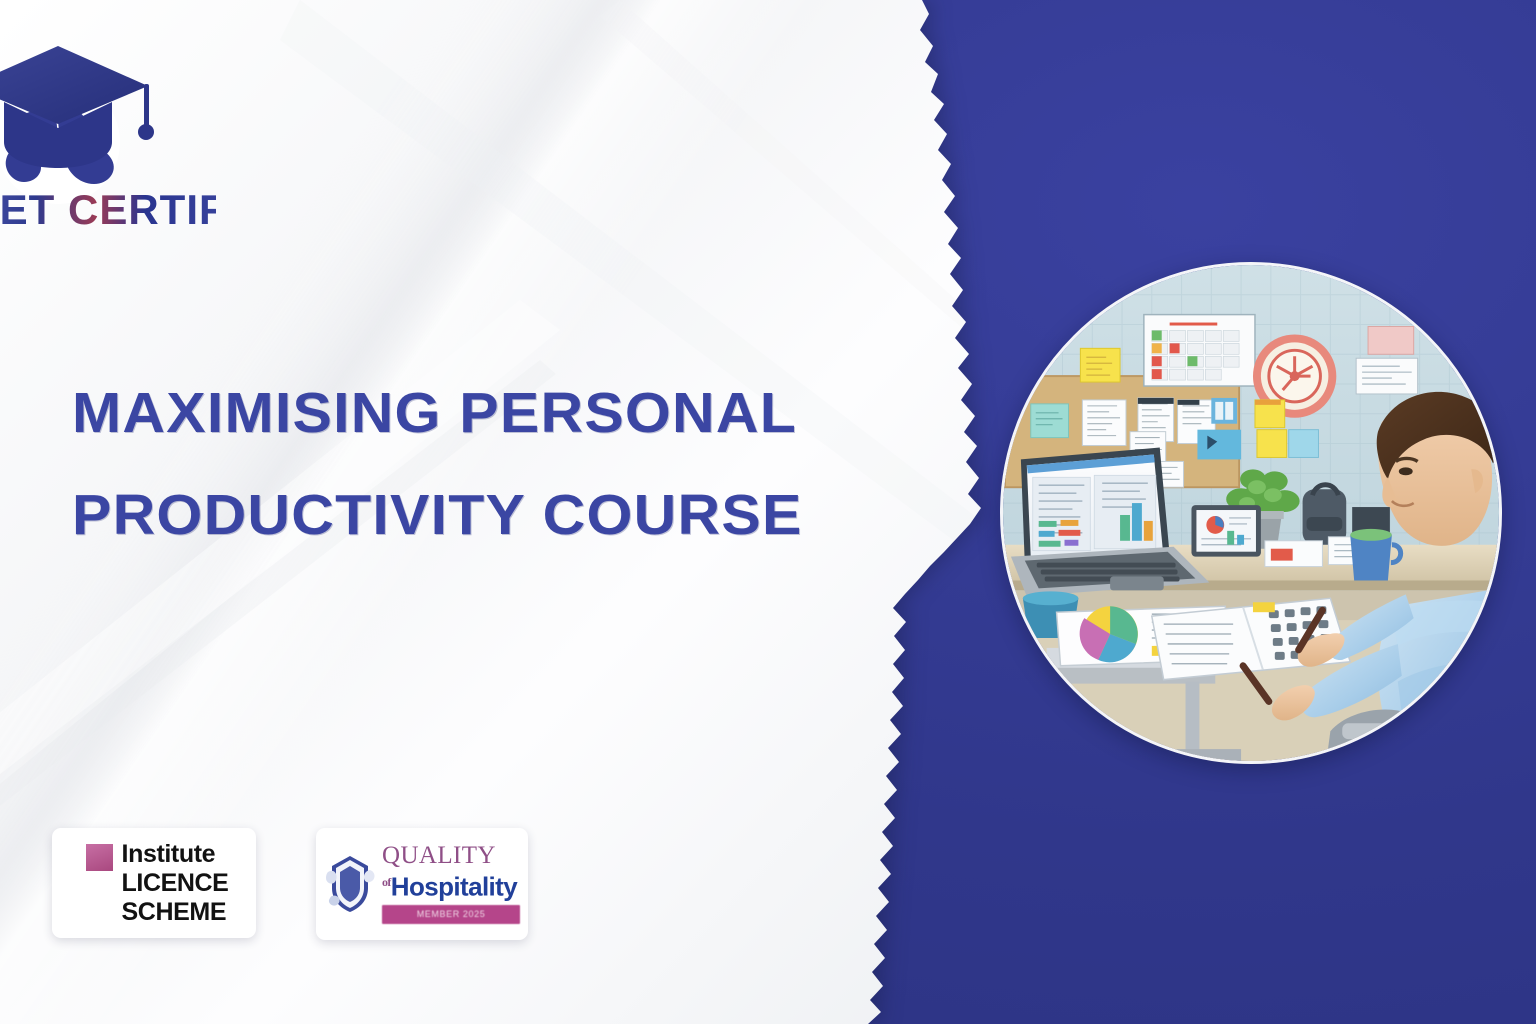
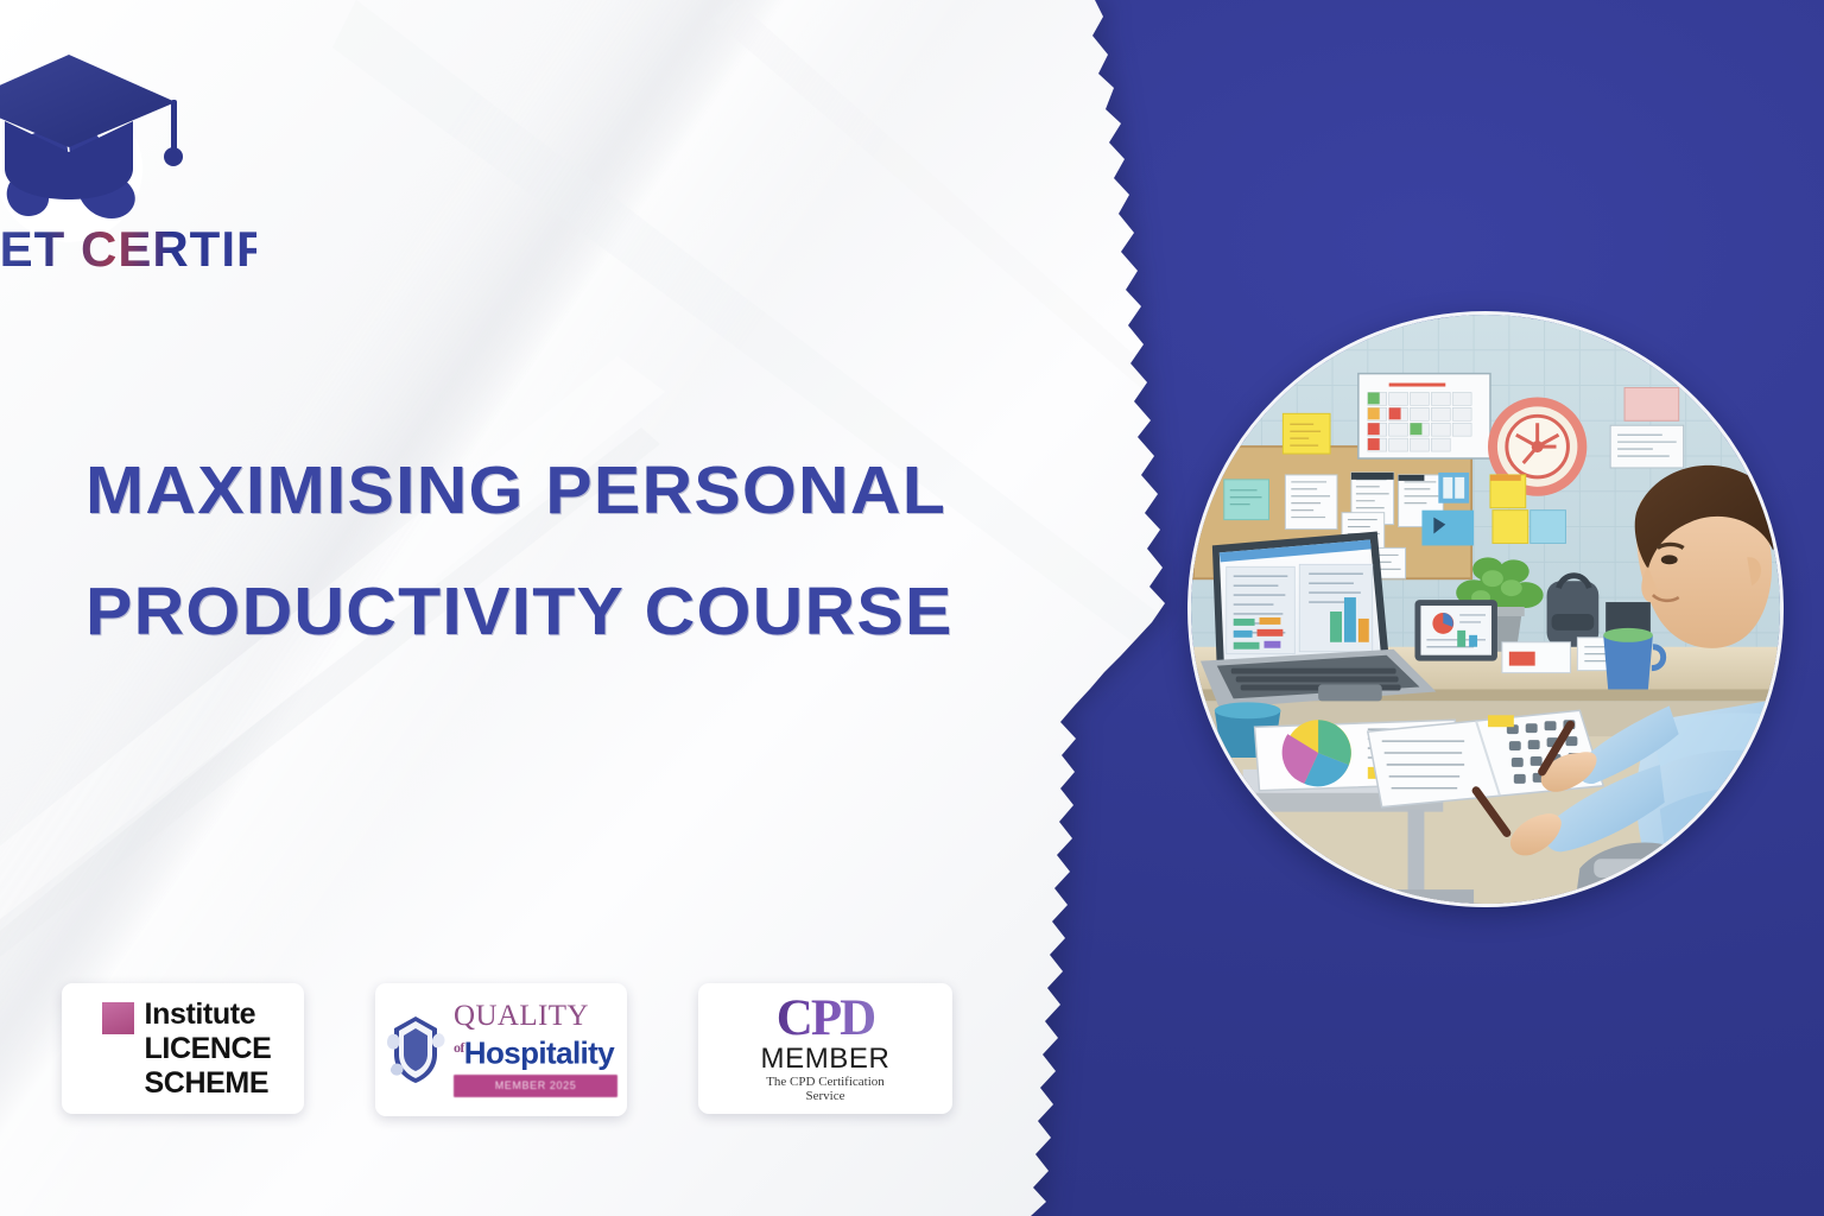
  ET CERTIF
  MAXIMISING PERSONAL
  PRODUCTIVITY COURSE
  Institute
  LICENCE
  SCHEME
  QUALITY
  ofHospitality
  MEMBER 2025
+ CPD
+ MEMBER
+ The CPD Certification
+ Service
